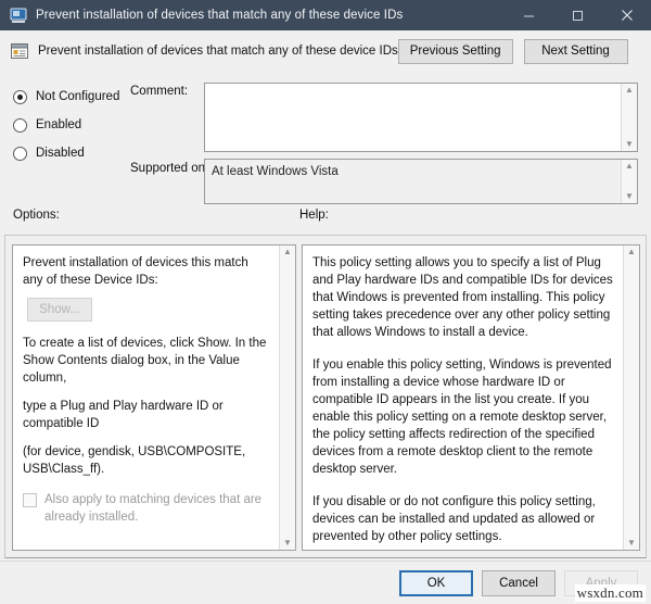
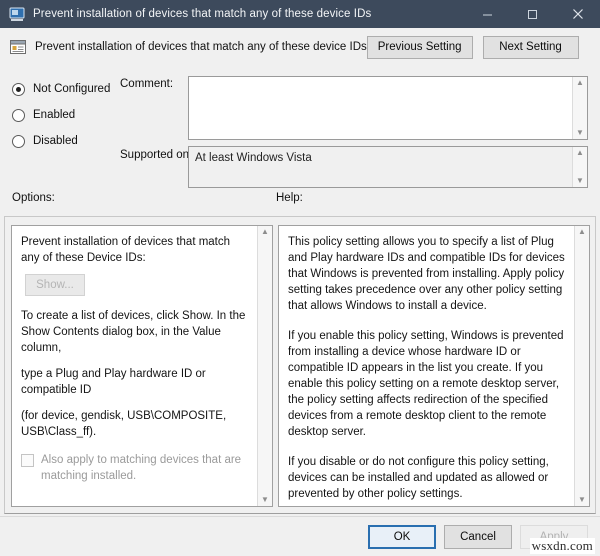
  Prevent installation of devices that match any of these device IDs
  Prevent installation of devices that match any of these device IDs
  Previous Setting
  Next Setting
  Not Configured
  Enabled
  Disabled
  Comment:
  ▲
  ▼
  Supported on
  At least Windows Vista
  ▲
  ▼
  Options:
  Help:
- Prevent installation of devices this match any of these Device IDs:
+ Prevent installation of devices that match any of these Device IDs:
  Show...
  To create a list of devices, click Show. In the Show Contents dialog box, in the Value column,
  type a Plug and Play hardware ID or compatible ID
  (for device, gendisk, USB\COMPOSITE, USB\Class_ff).
- Also apply to matching devices that are already installed.
+ Also apply to matching devices that are matching installed.
  ▲
  ▼
- This policy setting allows you to specify a list of Plug and Play hardware IDs and compatible IDs for devices that Windows is prevented from installing. This policy setting takes precedence over any other policy setting that allows Windows to install a device.
+ This policy setting allows you to specify a list of Plug and Play hardware IDs and compatible IDs for devices that Windows is prevented from installing. Apply policy setting takes precedence over any other policy setting that allows Windows to install a device.
  If you enable this policy setting, Windows is prevented from installing a device whose hardware ID or compatible ID appears in the list you create. If you enable this policy setting on a remote desktop server, the policy setting affects redirection of the specified devices from a remote desktop client to the remote desktop server.
  If you disable or do not configure this policy setting, devices can be installed and updated as allowed or prevented by other policy settings.
  ▲
  ▼
  OK
  Cancel
  Apply
  wsxdn.com
